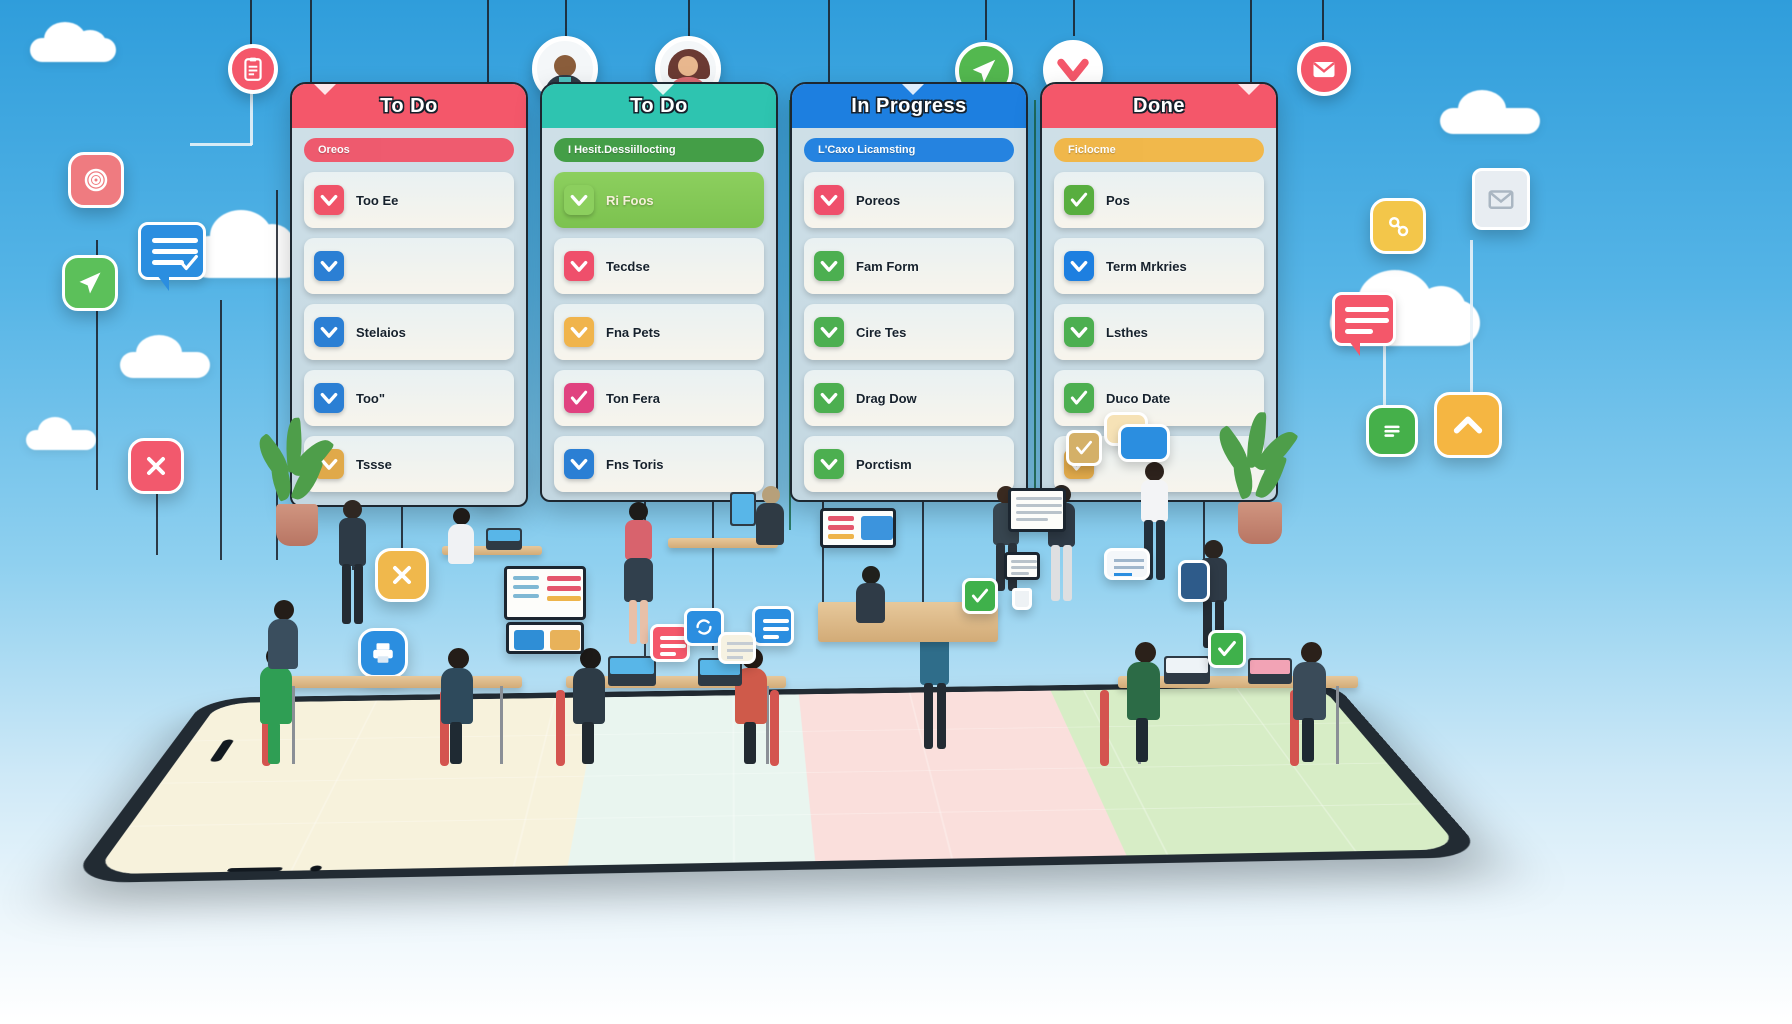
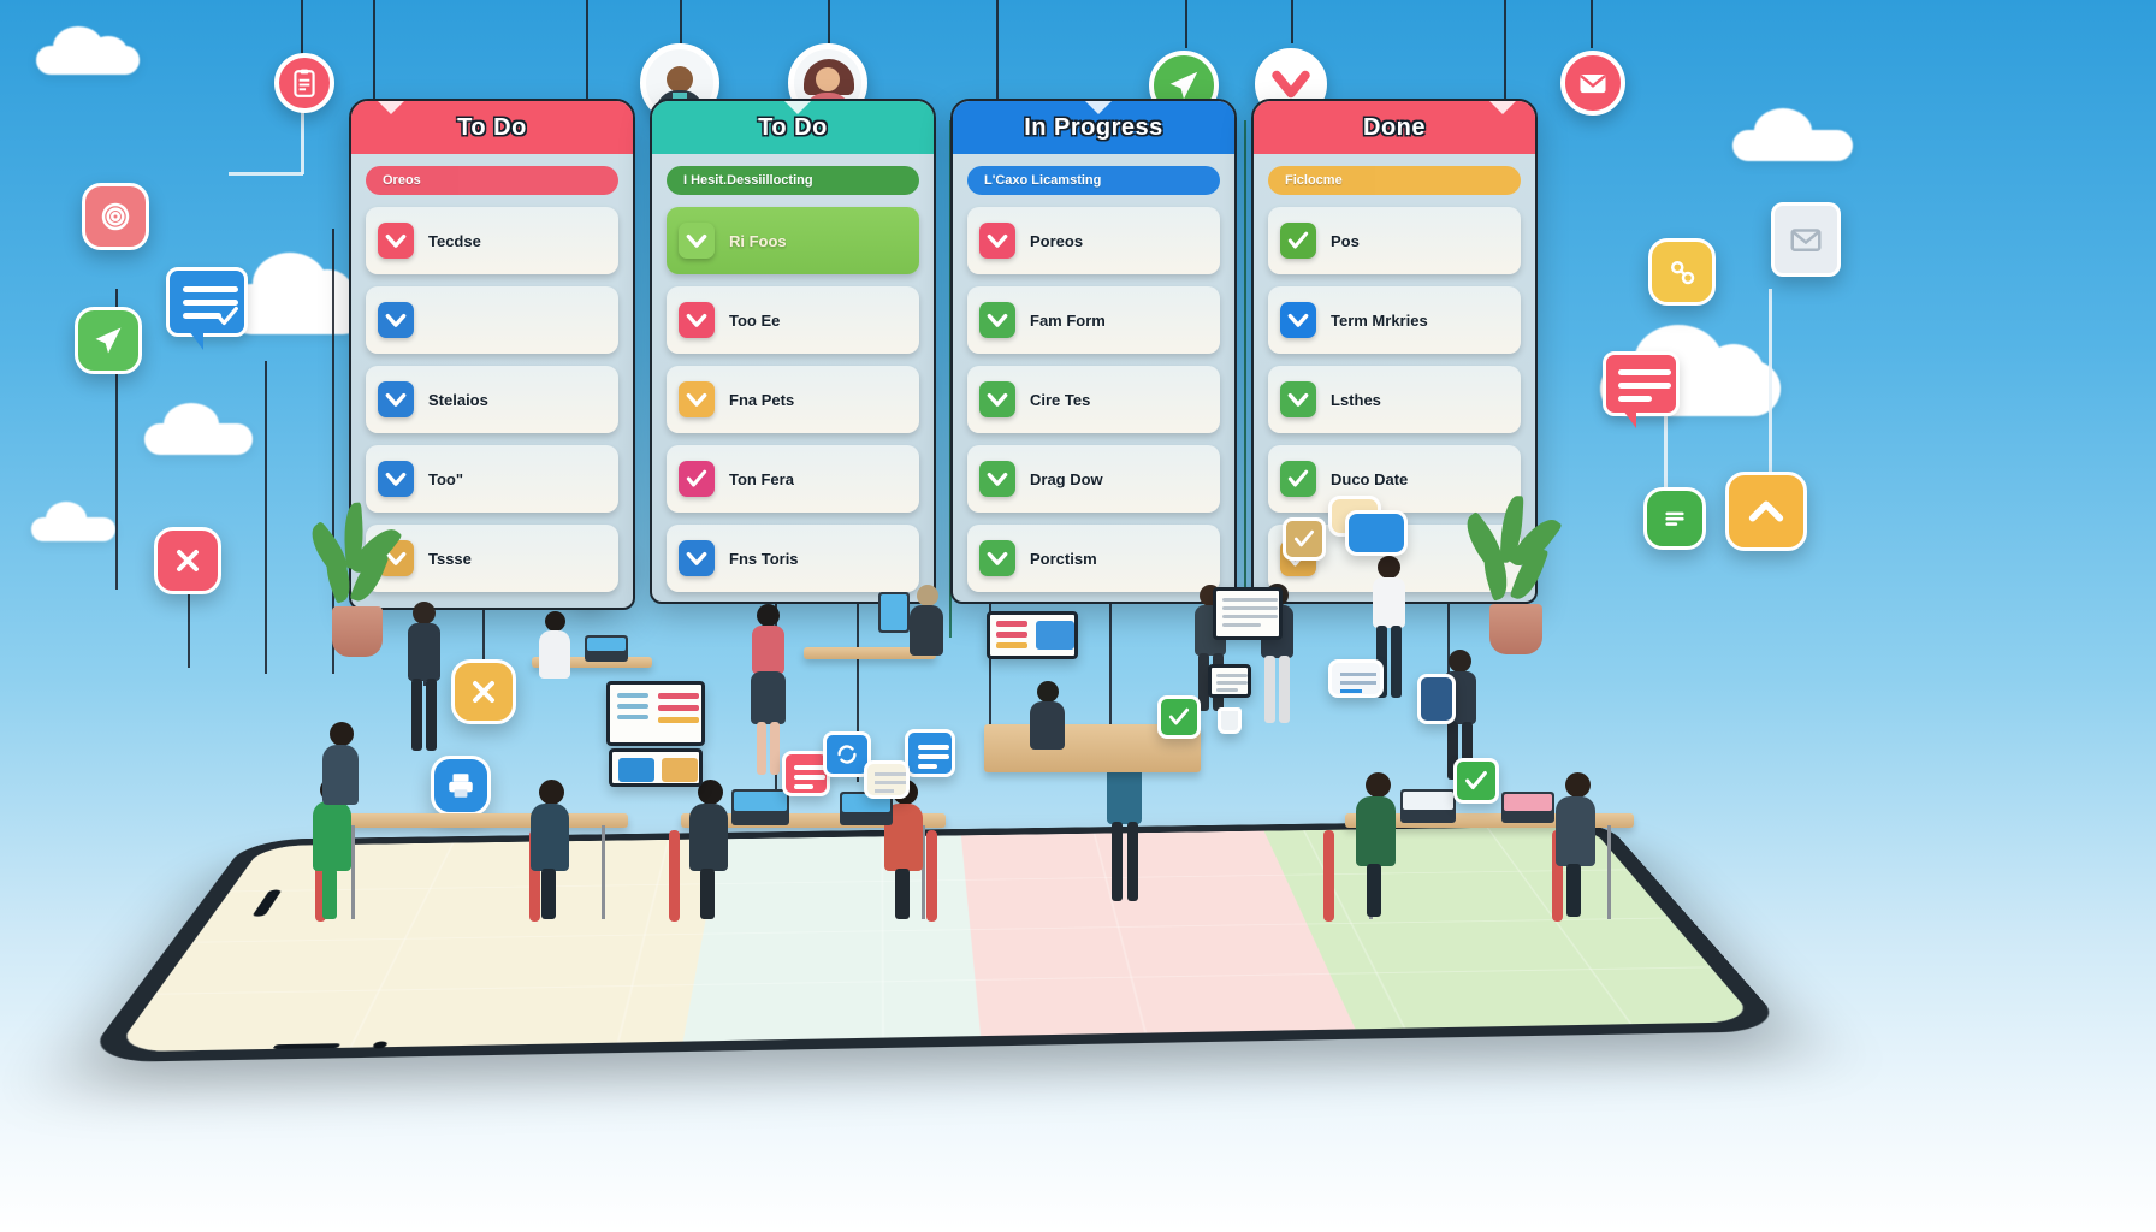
  To Do
  Oreos
- Too Ee
+ Tecdse
  Stelaios
  Too"
  Tssse
  To Do
  I Hesit.Dessiillocting
  Ri Foos
- Tecdse
+ Too Ee
  Fna Pets
  Ton Fera
  Fns Toris
  In Progress
  L'Caxo Licamsting
  Poreos
  Fam Form
  Cire Tes
  Drag Dow
  Porctism
  Done
  Ficlocme
  Pos
  Term Mrkries
  Lsthes
  Duco Date
